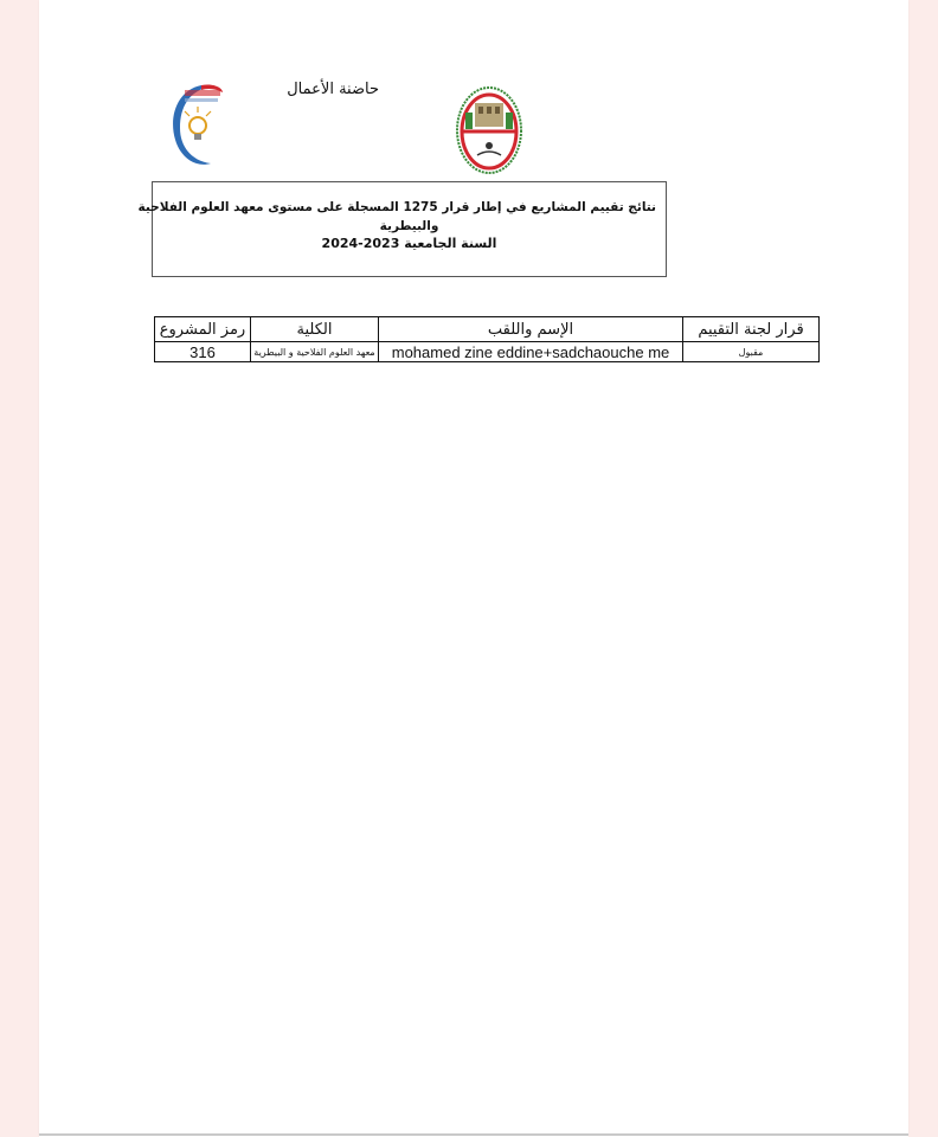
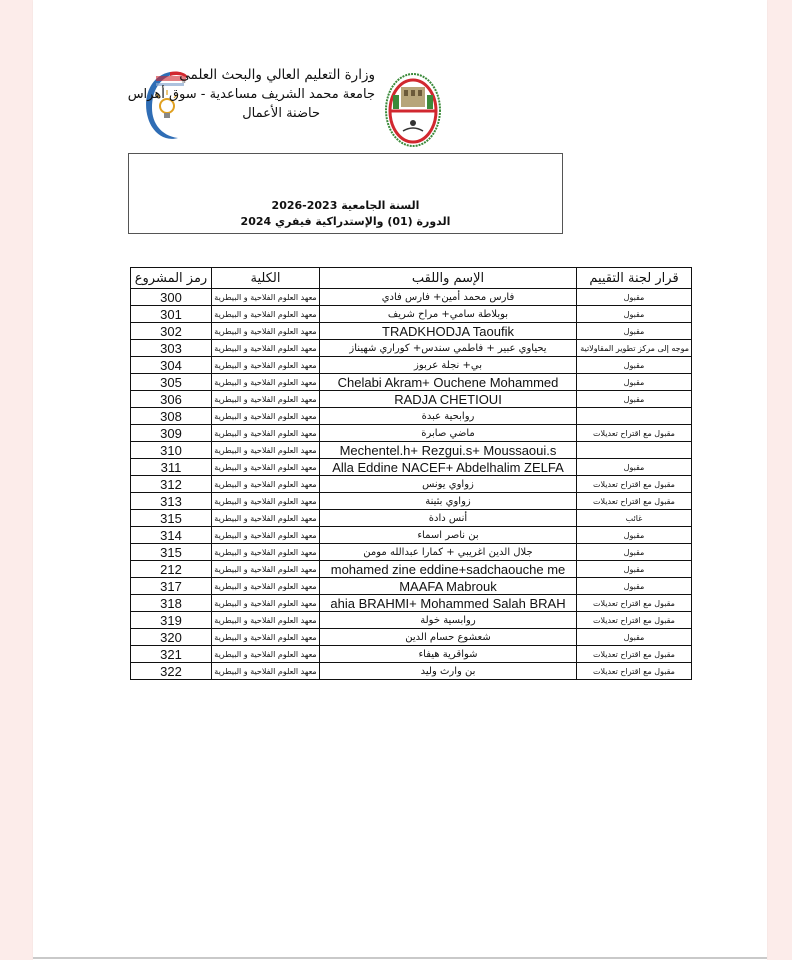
+ وزارة التعليم العالي والبحث العلمي
+ جامعة محمد الشريف مساعدية - سوق أهراس
  حاضنة الأعمال
- نتائج تقييم المشاريع في إطار قرار 1275 المسجلة على مستوى معهد العلوم الفلاحية
- والبيطرية
- السنة الجامعية 2023-2024
+ السنة الجامعية 2023-2026
+ الدورة (01) والإستدراكية فيفري 2024
  قرار لجنة التقييم	الإسم واللقب	الكلية	رمز المشروع
+ مقبول	فارس محمد أمين+ فارس فادي	معهد العلوم الفلاحية و البيطرية	300
+ مقبول	بوبلاطة سامي+ مراح شريف	معهد العلوم الفلاحية و البيطرية	301
+ مقبول	TRADKHODJA Taoufik	معهد العلوم الفلاحية و البيطرية	302
+ موجه إلى مركز تطوير المقاولاتية	يحياوي عبير + فاطمي سندس+ كوراري شهيناز	معهد العلوم الفلاحية و البيطرية	303
+ مقبول	بي+ نجلة عربوز	معهد العلوم الفلاحية و البيطرية	304
+ مقبول	Chelabi Akram+ Ouchene Mohammed	معهد العلوم الفلاحية و البيطرية	305
+ مقبول	RADJA CHETIOUI	معهد العلوم الفلاحية و البيطرية	306
+ 	روابحية عبدة	معهد العلوم الفلاحية و البيطرية	308
+ مقبول مع اقتراح تعديلات	ماضي صابرة	معهد العلوم الفلاحية و البيطرية	309
+ 	Mechentel.h+ Rezgui.s+ Moussaoui.s	معهد العلوم الفلاحية و البيطرية	310
+ مقبول	Alla Eddine NACEF+ Abdelhalim ZELFA	معهد العلوم الفلاحية و البيطرية	311
+ مقبول مع اقتراح تعديلات	زواوي يونس	معهد العلوم الفلاحية و البيطرية	312
+ مقبول مع اقتراح تعديلات	زواوي بثينة	معهد العلوم الفلاحية و البيطرية	313
+ غائب	أنس دادة	معهد العلوم الفلاحية و البيطرية	315
+ مقبول	بن ناصر اسماء	معهد العلوم الفلاحية و البيطرية	314
+ مقبول	جلال الدين اغريبي + كمارا عبدالله مومن	معهد العلوم الفلاحية و البيطرية	315
- مقبول	mohamed zine eddine+sadchaouche me	معهد العلوم الفلاحية و البيطرية	316
+ مقبول	mohamed zine eddine+sadchaouche me	معهد العلوم الفلاحية و البيطرية	212
+ مقبول	MAAFA Mabrouk	معهد العلوم الفلاحية و البيطرية	317
+ مقبول مع اقتراح تعديلات	ahia BRAHMI+ Mohammed Salah BRAH	معهد العلوم الفلاحية و البيطرية	318
+ مقبول مع اقتراح تعديلات	روابسية خولة	معهد العلوم الفلاحية و البيطرية	319
+ مقبول	شعشوع حسام الدين	معهد العلوم الفلاحية و البيطرية	320
+ مقبول مع اقتراح تعديلات	شواقرية هيفاء	معهد العلوم الفلاحية و البيطرية	321
+ مقبول مع اقتراح تعديلات	بن وارث وليد	معهد العلوم الفلاحية و البيطرية	322
